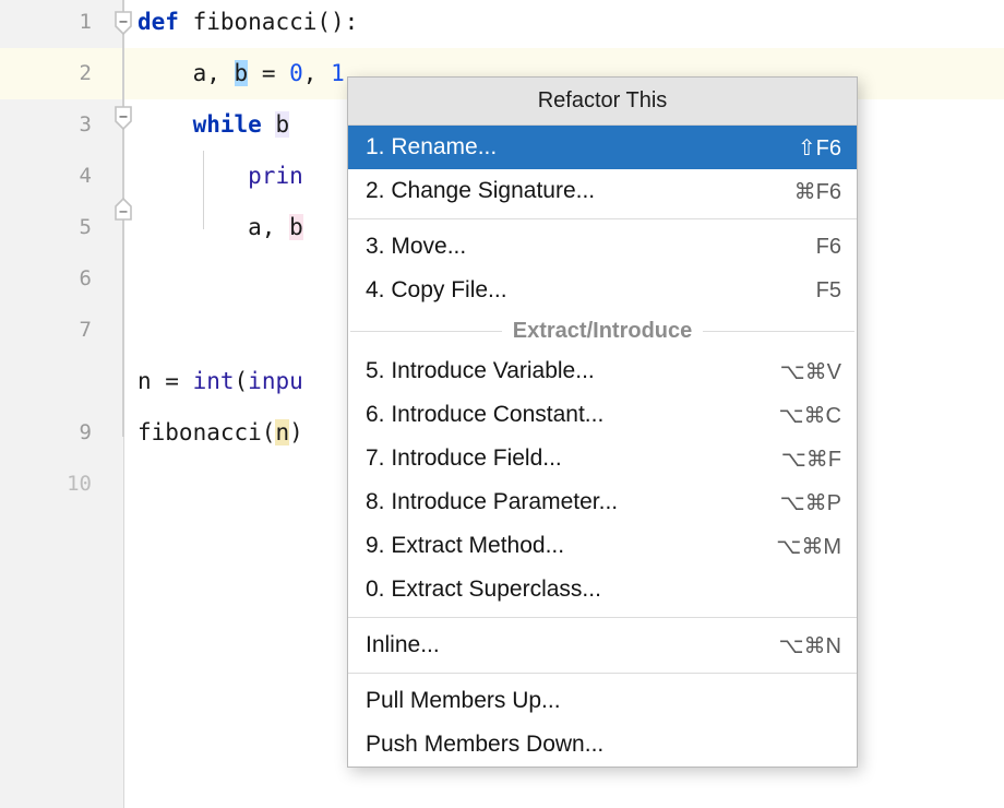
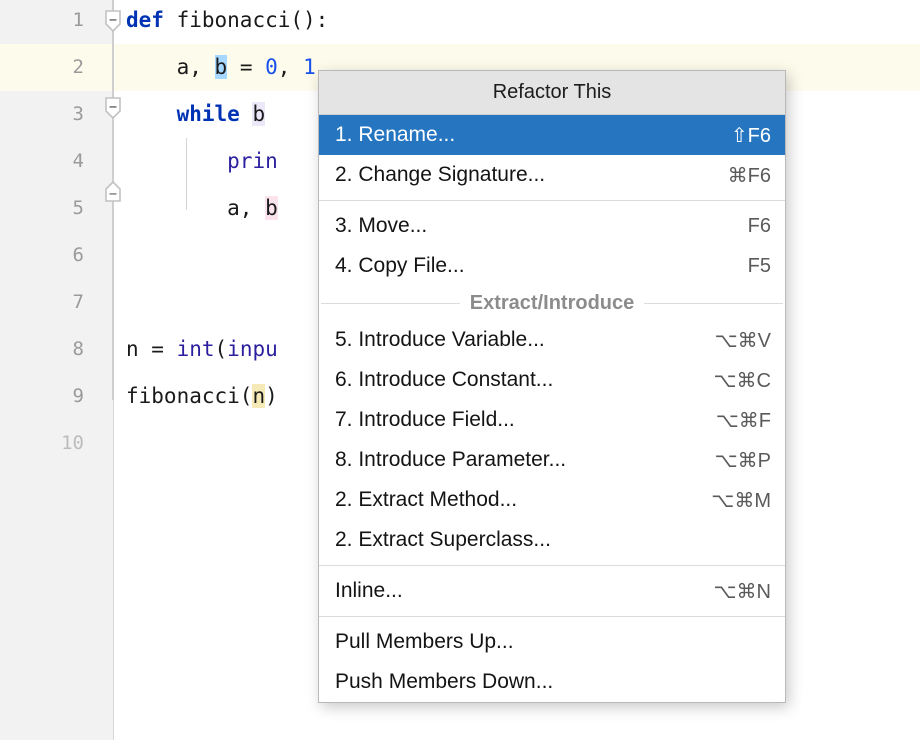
  1
  2
  3
  4
  5
  6
  7
+ 8
  9
  10
  def fibonacci():
  a, b = 0, 1
  while b
  prin
  a, b
  n = int(inpu
  fibonacci(n)
  Refactor This
  1. Rename...
  ⇧F6
  2. Change Signature...
  ⌘F6
  3. Move...
  F6
  4. Copy File...
  F5
  Extract/Introduce
  5. Introduce Variable...
  ⌥⌘V
  6. Introduce Constant...
  ⌥⌘C
  7. Introduce Field...
  ⌥⌘F
  8. Introduce Parameter...
  ⌥⌘P
- 9. Extract Method...
+ 2. Extract Method...
  ⌥⌘M
- 0. Extract Superclass...
+ 2. Extract Superclass...
  Inline...
  ⌥⌘N
  Pull Members Up...
  Push Members Down...
